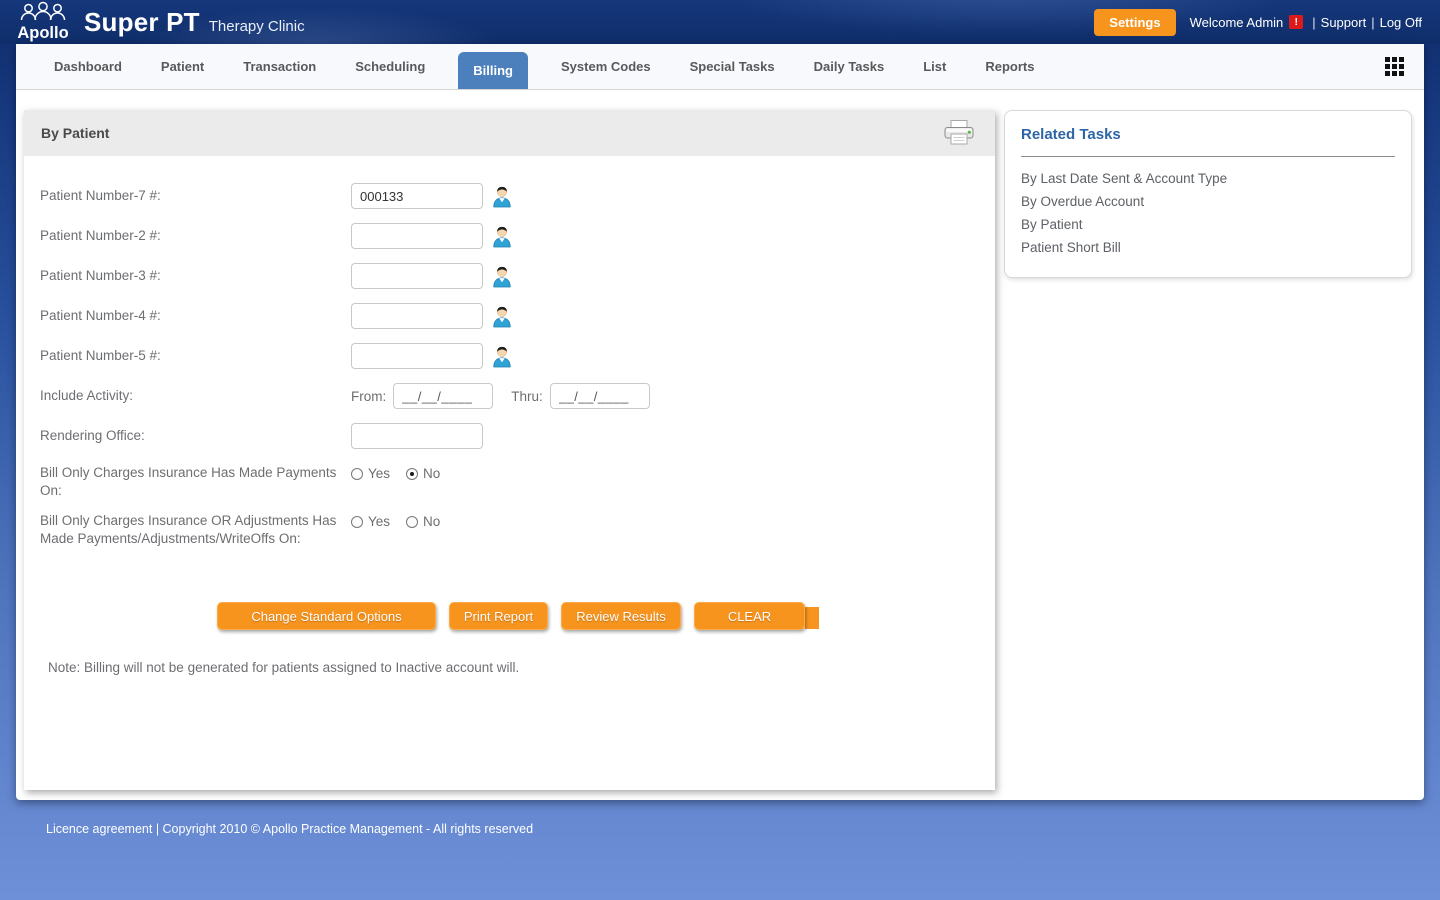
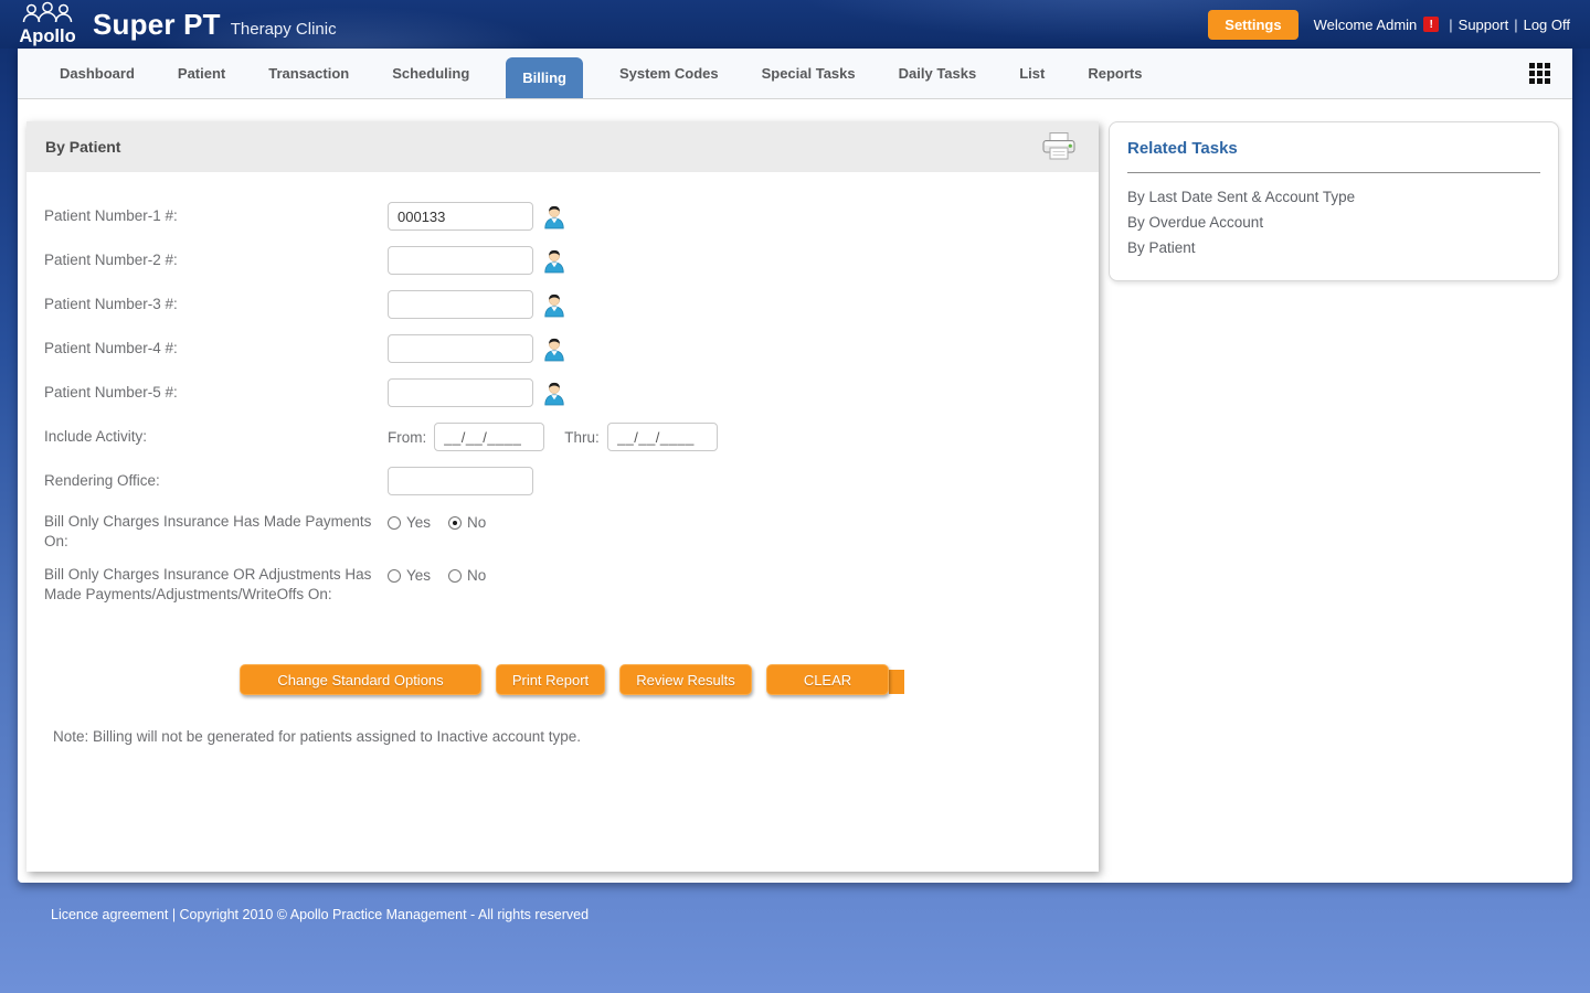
  Apollo
  Super PT
  Therapy Clinic
  Settings
  Welcome Admin
  !
  |
  Support
  |
  Log Off
  Dashboard
  Patient
  Transaction
  Scheduling
  Billing
  System Codes
  Special Tasks
  Daily Tasks
  List
  Reports
  By Patient
- Patient Number-7 #:
+ Patient Number-1 #:
  000133
  Patient Number-2 #:
  Patient Number-3 #:
  Patient Number-4 #:
  Patient Number-5 #:
  Include Activity:
  From:
  __/__/____
  Thru:
  __/__/____
  Rendering Office:
  Bill Only Charges Insurance Has Made Payments On:
  Yes
  No
  Bill Only Charges Insurance OR Adjustments Has Made Payments/Adjustments/WriteOffs On:
  Yes
  No
  Change Standard Options
  Print Report
  Review Results
  CLEAR
- Note: Billing will not be generated for patients assigned to Inactive account will.
+ Note: Billing will not be generated for patients assigned to Inactive account type.
  Related Tasks
  By Last Date Sent & Account Type
  By Overdue Account
  By Patient
- Patient Short Bill
  Licence agreement | Copyright 2010 © Apollo Practice Management - All rights reserved
